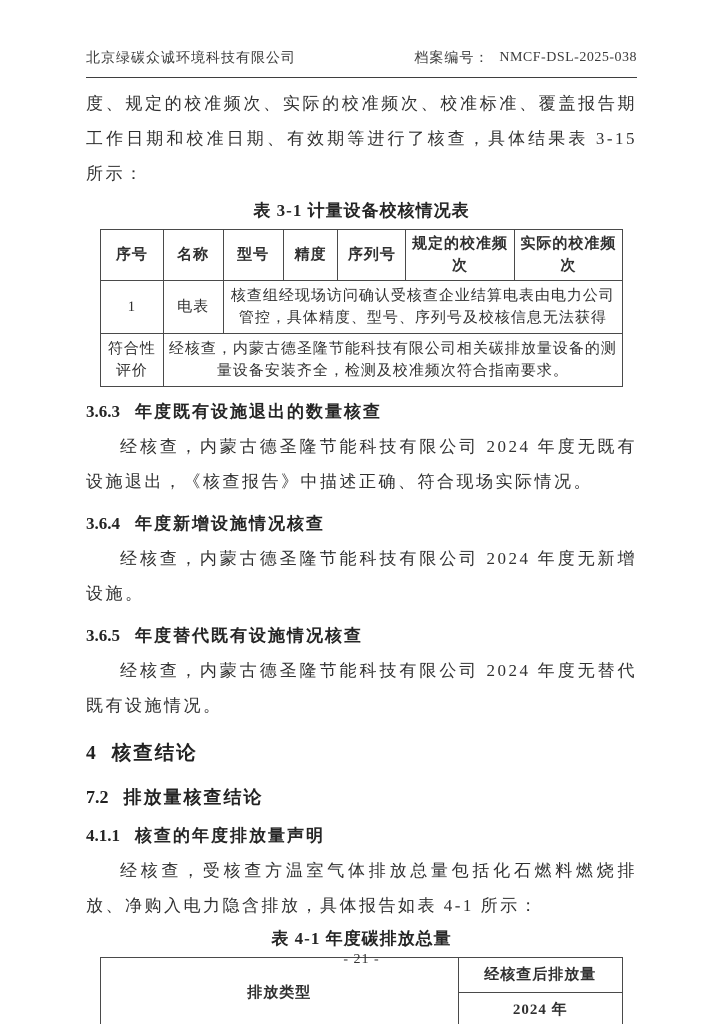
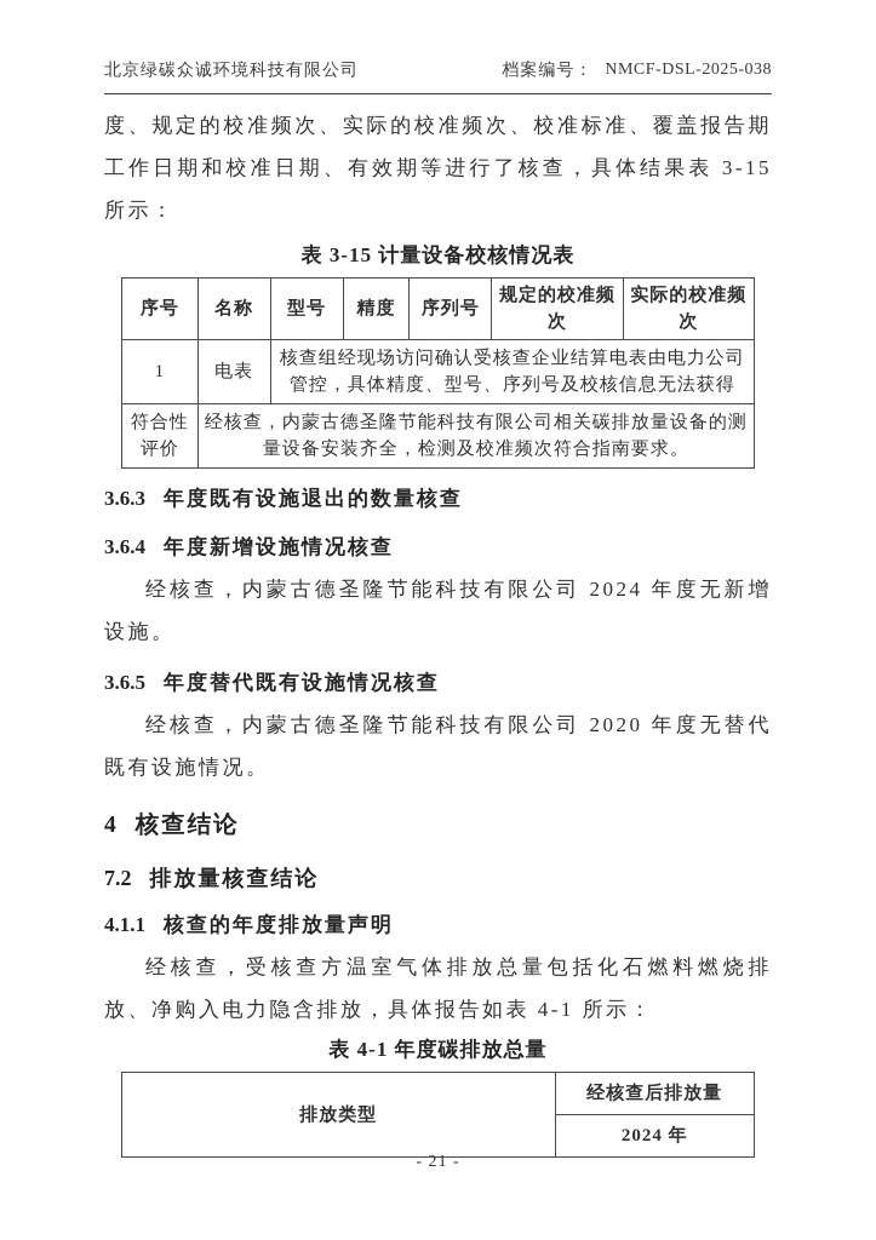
  北京绿碳众诚环境科技有限公司
  档案编号：
  NMCF-DSL-2025-038
  度、规定的校准频次、实际的校准频次、校准标准、覆盖报告期工作日期和校准日期、有效期等进行了核查，具体结果表 3-15 所示：
- 表 3-1 计量设备校核情况表
+ 表 3-15 计量设备校核情况表
  序号	名称	型号	精度	序列号	规定的校准频次	实际的校准频次
  1	电表	核查组经现场访问确认受核查企业结算电表由电力公司管控，具体精度、型号、序列号及校核信息无法获得
  符合性评价	经核查，内蒙古德圣隆节能科技有限公司相关碳排放量设备的测量设备安装齐全，检测及校准频次符合指南要求。
  3.6.3 年度既有设施退出的数量核查
- 经核查，内蒙古德圣隆节能科技有限公司 2024 年度无既有设施退出，《核查报告》中描述正确、符合现场实际情况。
  3.6.4 年度新增设施情况核查
  经核查，内蒙古德圣隆节能科技有限公司 2024 年度无新增设施。
  3.6.5 年度替代既有设施情况核查
- 经核查，内蒙古德圣隆节能科技有限公司 2024 年度无替代既有设施情况。
+ 经核查，内蒙古德圣隆节能科技有限公司 2020 年度无替代既有设施情况。
  4 核查结论
  7.2 排放量核查结论
  4.1.1 核查的年度排放量声明
  经核查，受核查方温室气体排放总量包括化石燃料燃烧排放、净购入电力隐含排放，具体报告如表 4-1 所示：
  表 4-1 年度碳排放总量
  排放类型	经核查后排放量
  2024 年
  - 21 -
